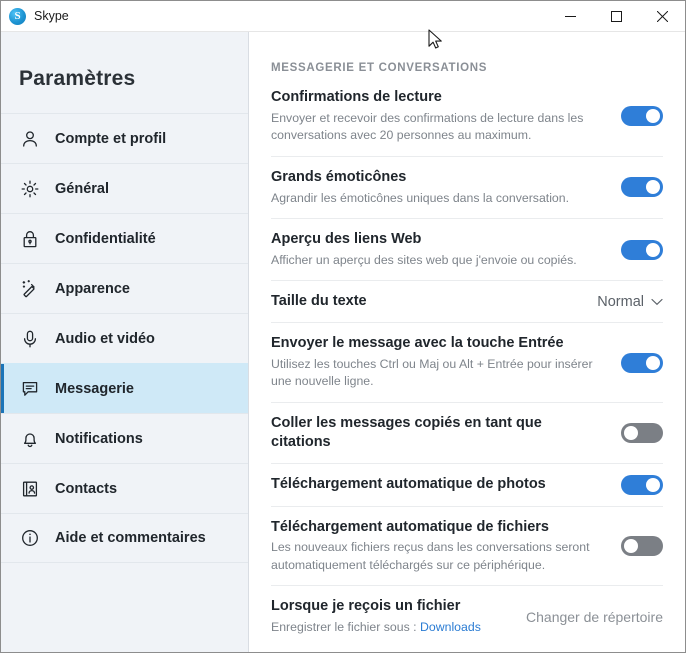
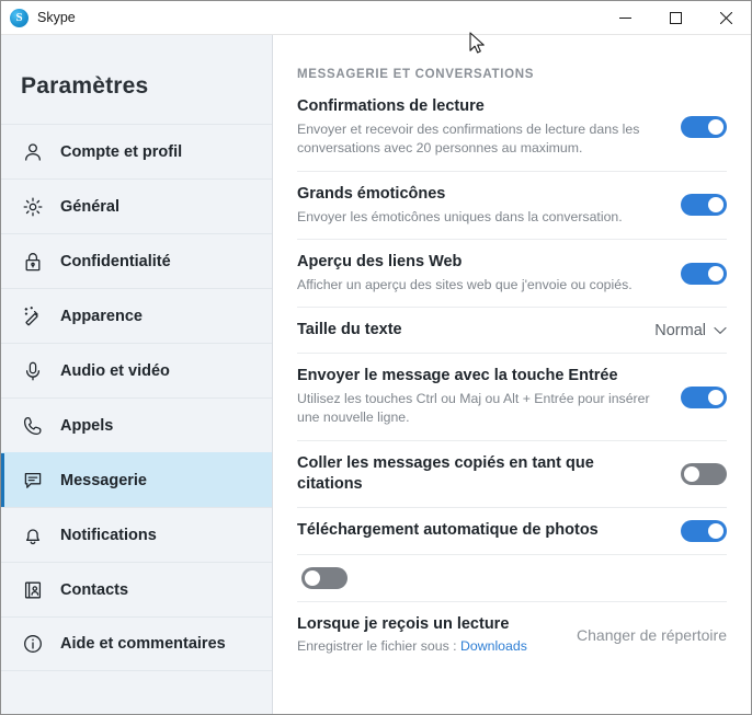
  S
  Skype
  Paramètres
  Compte et profil
  Général
  Confidentialité
  Apparence
  Audio et vidéo
+ Appels
  Messagerie
  Notifications
  Contacts
  Aide et commentaires
  MESSAGERIE ET CONVERSATIONS
  Confirmations de lecture
  Envoyer et recevoir des confirmations de lecture dans les conversations avec 20 personnes au maximum.
  Grands émoticônes
- Agrandir les émoticônes uniques dans la conversation.
+ Envoyer les émoticônes uniques dans la conversation.
  Aperçu des liens Web
  Afficher un aperçu des sites web que j'envoie ou copiés.
  Taille du texte
  Normal
  Envoyer le message avec la touche Entrée
  Utilisez les touches Ctrl ou Maj ou Alt + Entrée pour insérer une nouvelle ligne.
  Coller les messages copiés en tant que citations
  Téléchargement automatique de photos
- Téléchargement automatique de fichiers
- Les nouveaux fichiers reçus dans les conversations seront automatiquement téléchargés sur ce périphérique.
- Lorsque je reçois un fichier
+ Lorsque je reçois un lecture
  Enregistrer le fichier sous : Downloads
  Changer de répertoire
